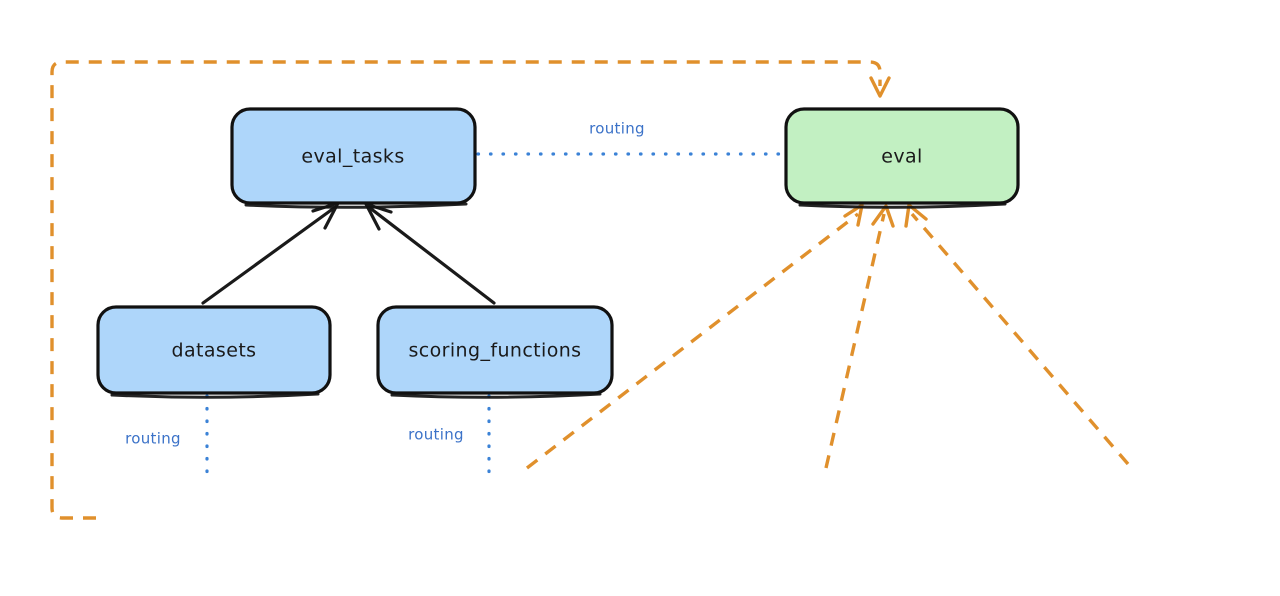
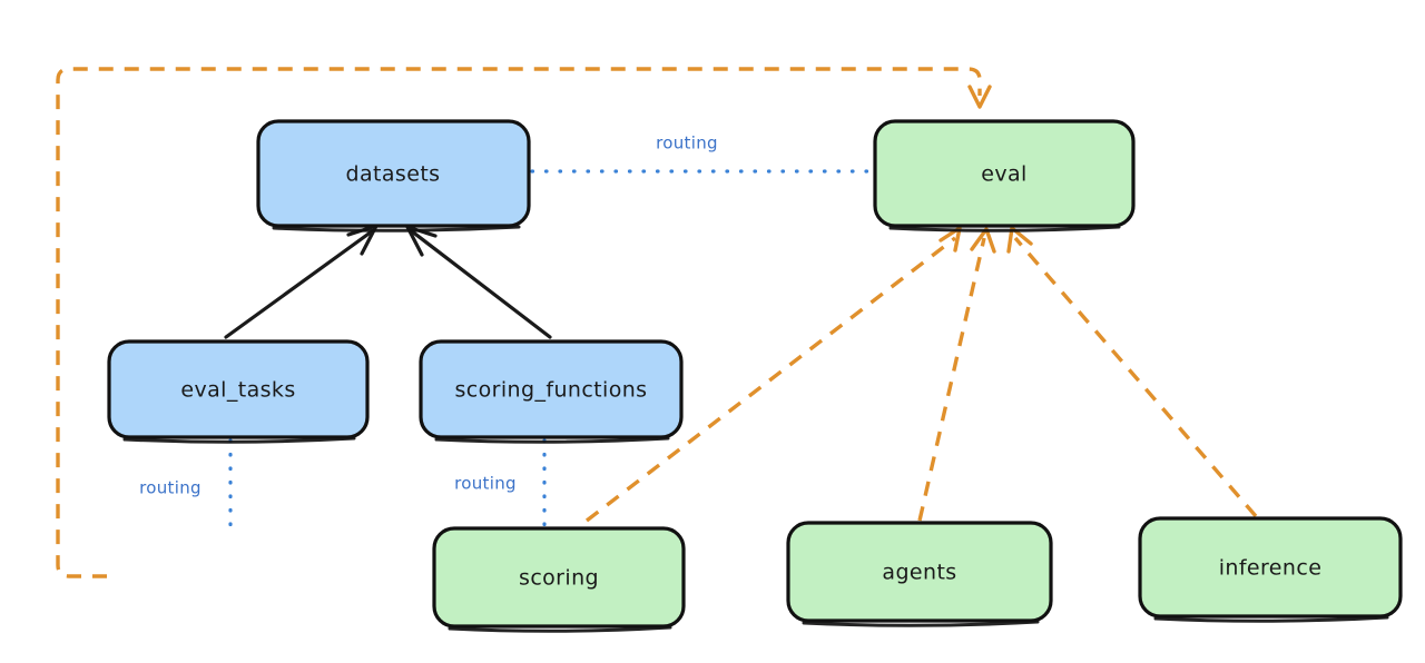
  routing
  routing
  routing
- eval_tasks
+ datasets
  eval
- datasets
+ eval_tasks
  scoring_functions
+ scoring
+ agents
+ inference
